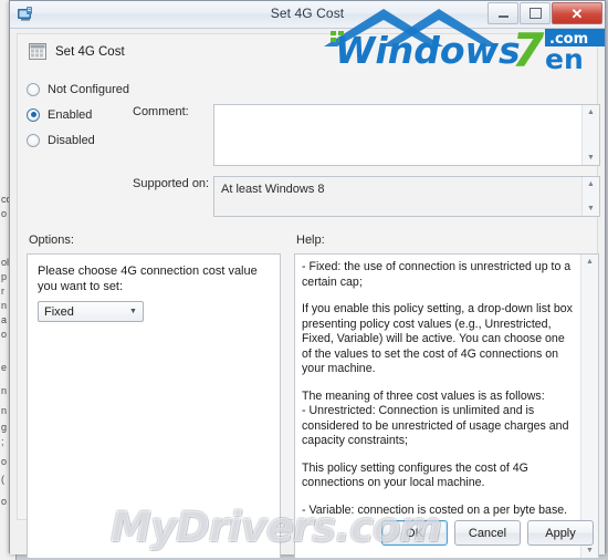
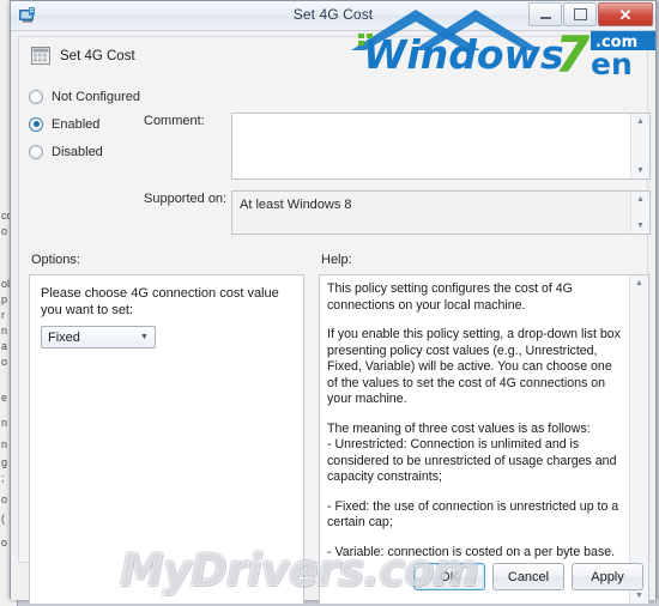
  o
  ol
  p
  r
  n
  a
  o
  e
  n
  n
  g
  ;
  o
  (
  o
  Set 4G Cost
  ✕
  Set 4G Cost
  Not Configured
  Enabled
  Disabled
  Comment:
  Supported on:
  At least Windows 8
  Options:
  Help:
  Please choose 4G connection cost value you want to set:
  Fixed
- - Fixed: the use of connection is unrestricted up to a certain cap;
+ This policy setting configures the cost of 4G connections on your local machine.
  If you enable this policy setting, a drop-down list box presenting policy cost values (e.g., Unrestricted, Fixed, Variable) will be active. You can choose one of the values to set the cost of 4G connections on your machine.
  The meaning of three cost values is as follows:
  - Unrestricted: Connection is unlimited and is considered to be unrestricted of usage charges and capacity constraints;
- This policy setting configures the cost of 4G connections on your local machine.
+ - Fixed: the use of connection is unrestricted up to a certain cap;
  - Variable: connection is costed on a per byte base.
  OK
  Cancel
  Apply
  Windows
  7
  .com
  en
  MyDrivers.com
